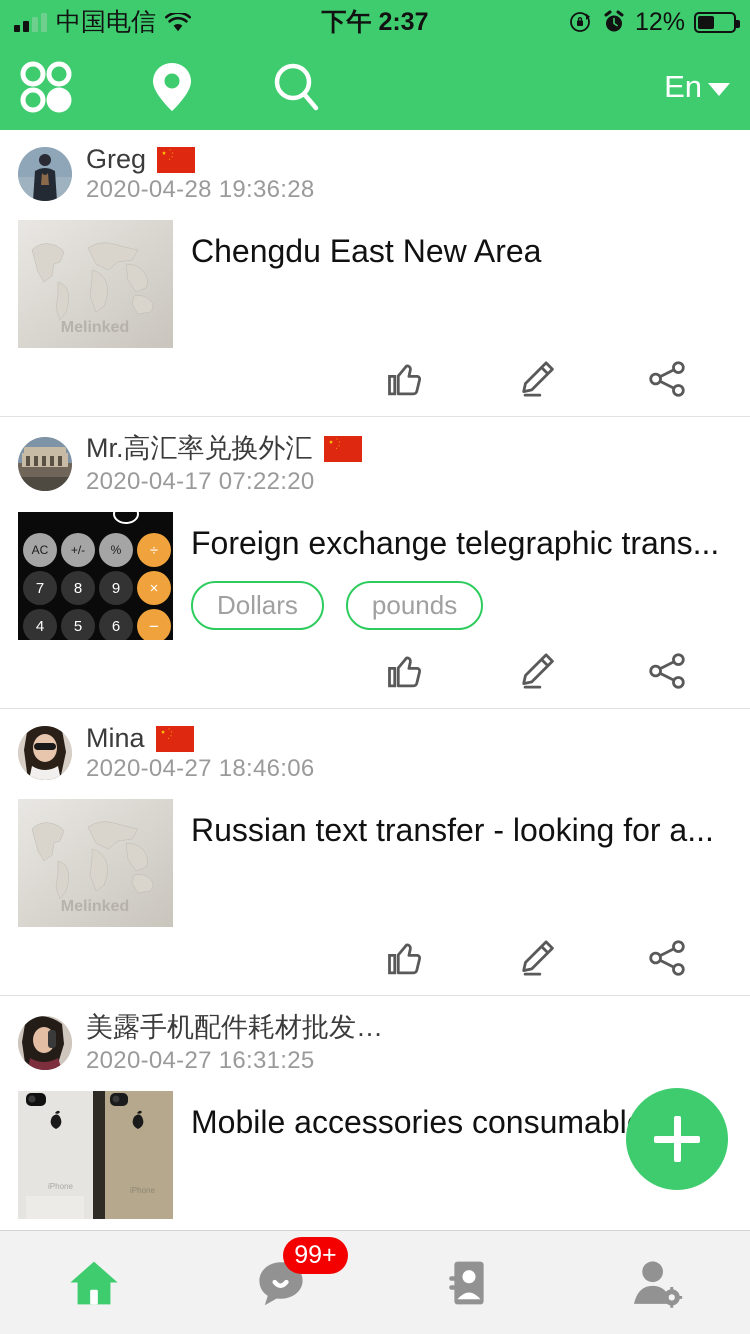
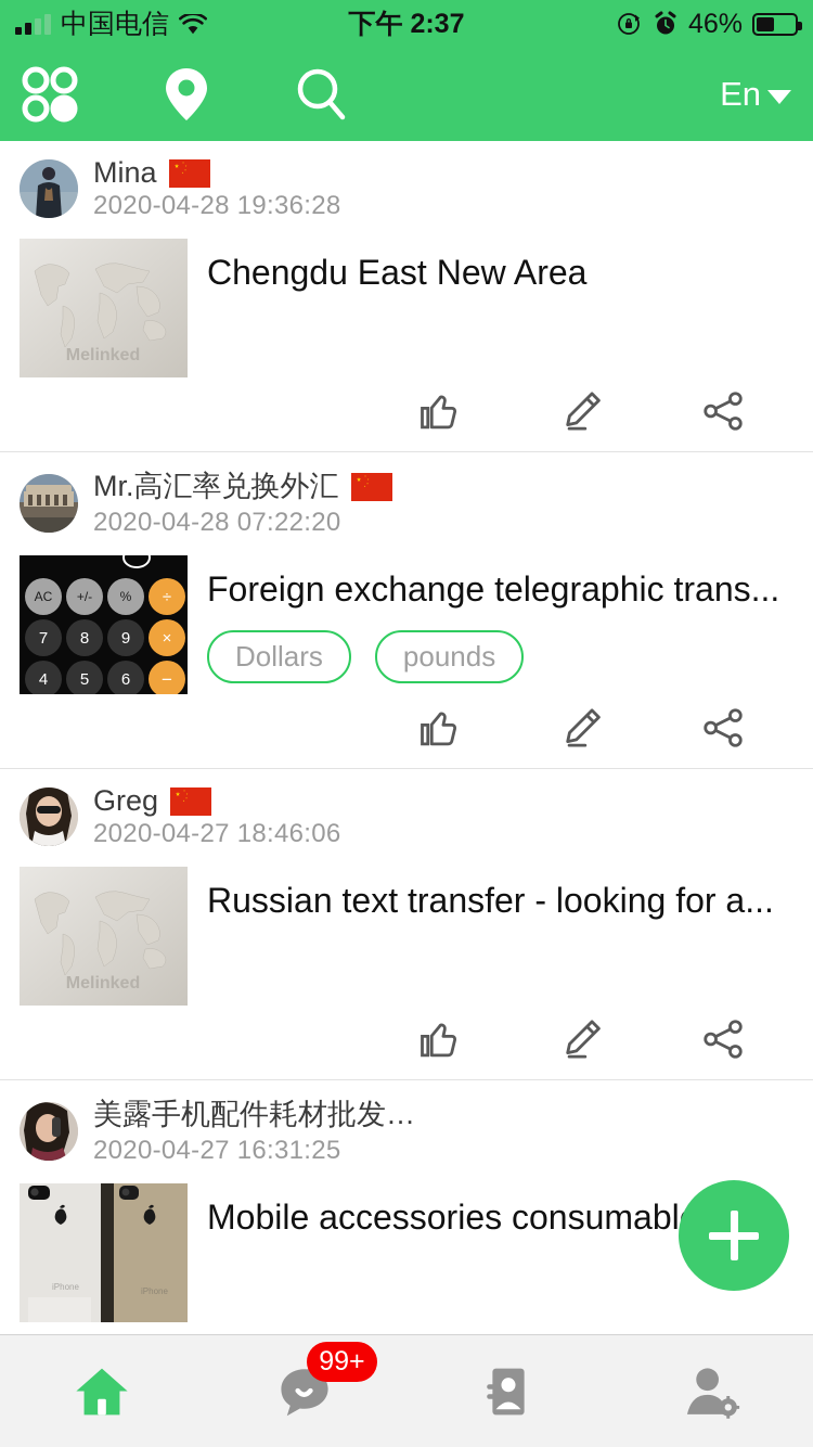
  中国电信
  下午 2:37
- 12%
+ 46%
  En
- Greg
+ Mina
  2020-04-28 19:36:28
  Melinked
  Chengdu East New Area
  Mr.高汇率兑换外汇
- 2020-04-17 07:22:20
+ 2020-04-28 07:22:20
  AC
  +/-
  %
  ÷
  7
  8
  9
  ×
  4
  5
  6
  −
  Foreign exchange telegraphic trans...
  Dollars
  pounds
- Mina
+ Greg
  2020-04-27 18:46:06
  Melinked
  Russian text transfer - looking for a...
  美露手机配件耗材批发…
  2020-04-27 16:31:25
  iPhone
  iPhone
  Mobile accessories consumabl
  99+
